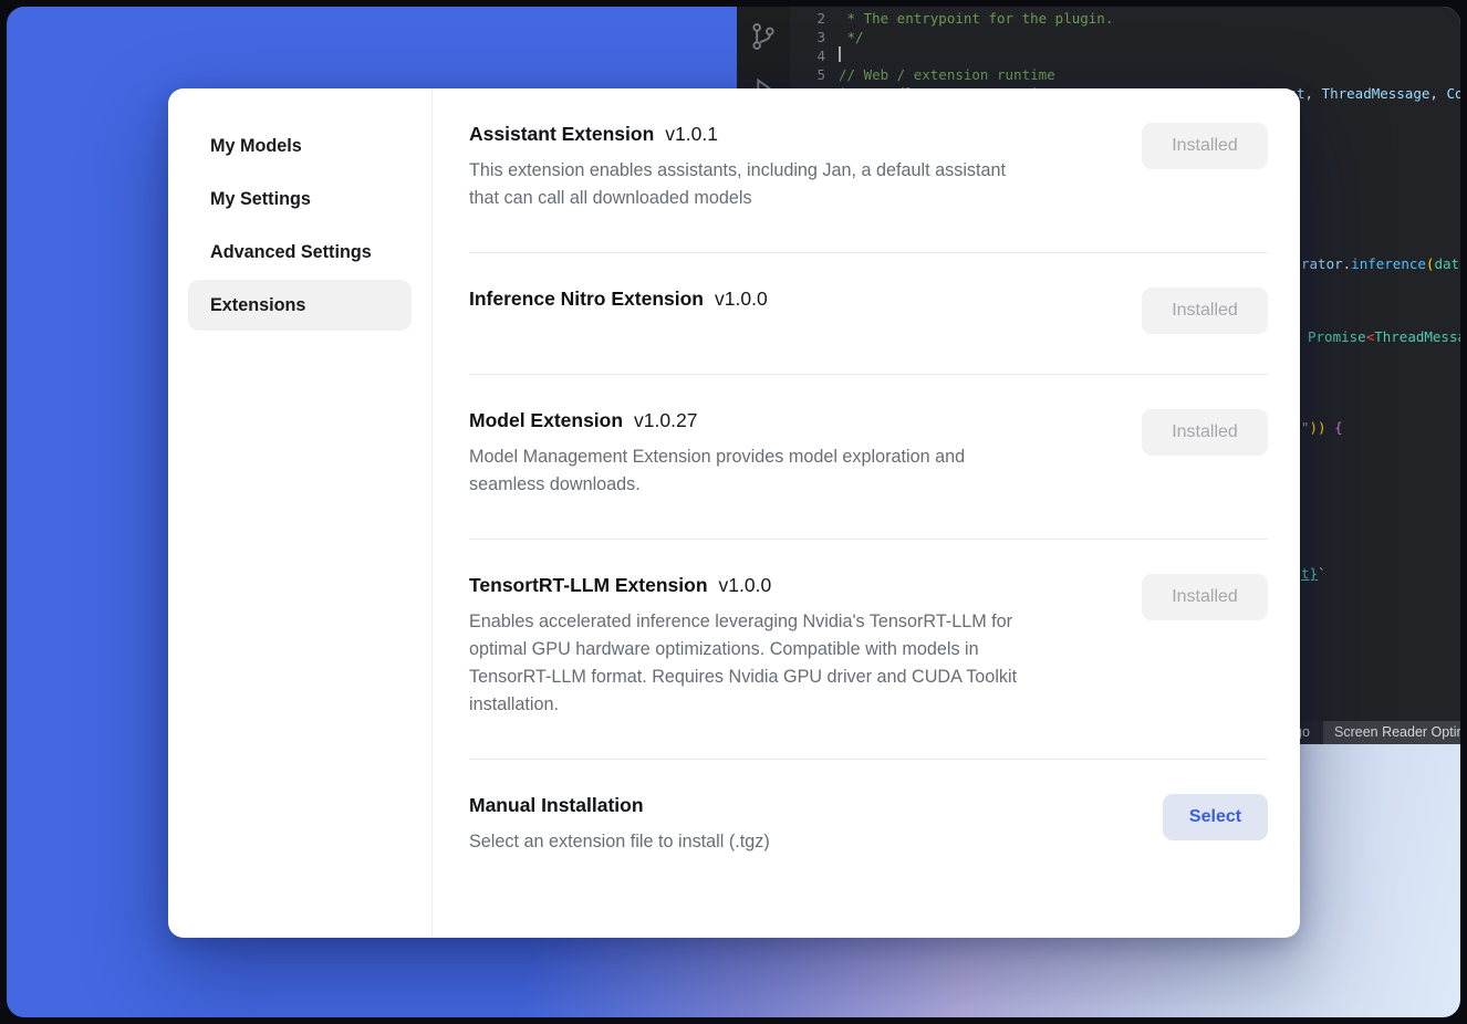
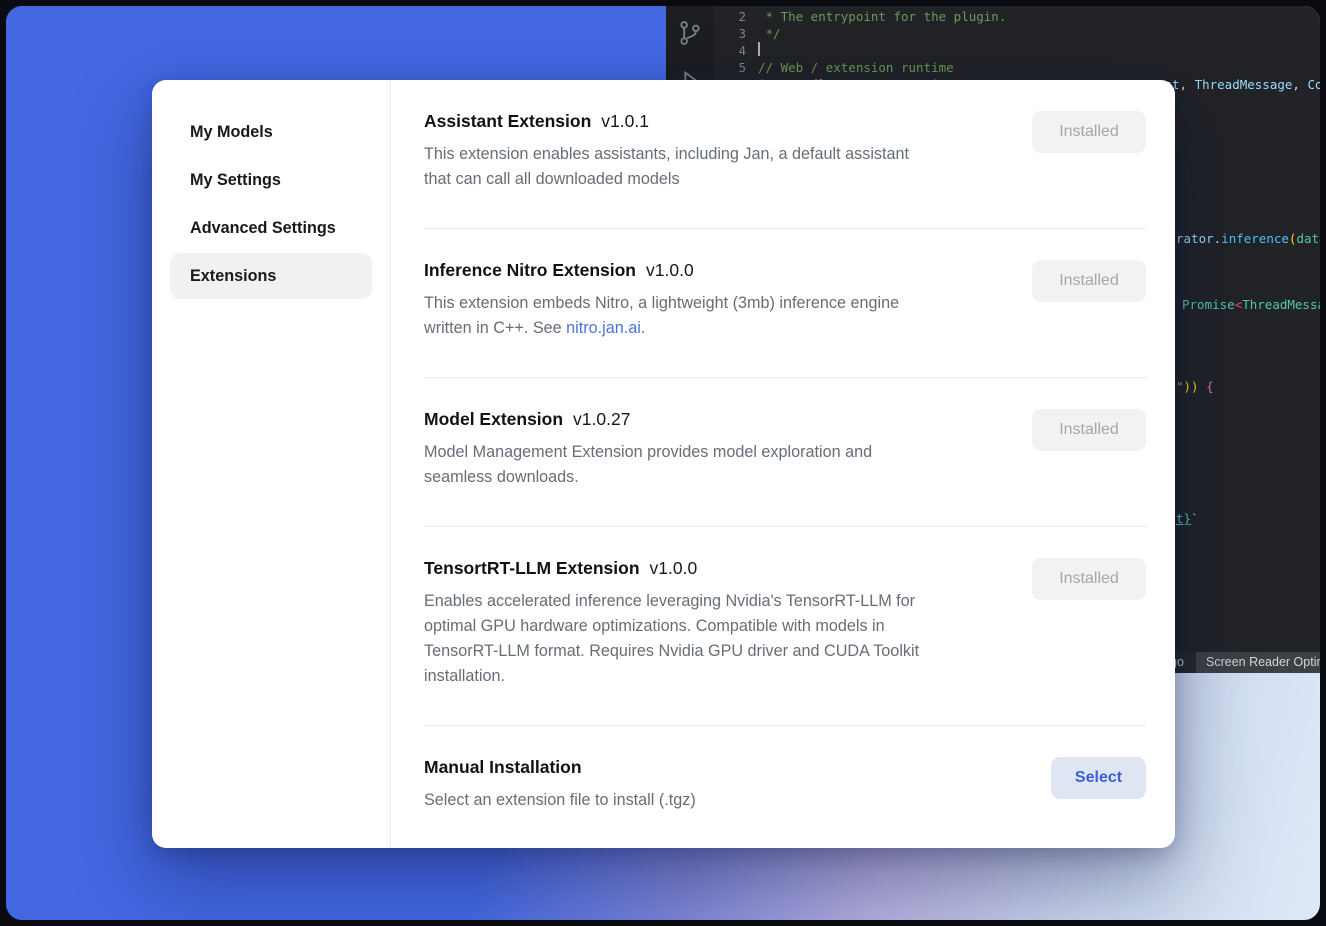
  2
  * The entrypoint for the plugin.
  3
  */
  4
  5
  // Web / extension runtime
  rator.inference(dat
  Promise<ThreadMess
  ")) {
  t}`
  Screen Reader Opti
  My Models
  My Settings
  Advanced Settings
  Extensions
  Assistant Extension v1.0.1
  This extension enables assistants, including Jan, a default assistant
  that can call all downloaded models
  Installed
  Inference Nitro Extension v1.0.0
+ This extension embeds Nitro, a lightweight (3mb) inference engine
+ written in C++. See nitro.jan.ai.
  Installed
  Model Extension v1.0.27
  Model Management Extension provides model exploration and
  seamless downloads.
  Installed
  TensortRT-LLM Extension v1.0.0
  Enables accelerated inference leveraging Nvidia's TensorRT-LLM for
  optimal GPU hardware optimizations. Compatible with models in
  TensorRT-LLM format. Requires Nvidia GPU driver and CUDA Toolkit
  installation.
  Installed
  Manual Installation
  Select an extension file to install (.tgz)
  Select
